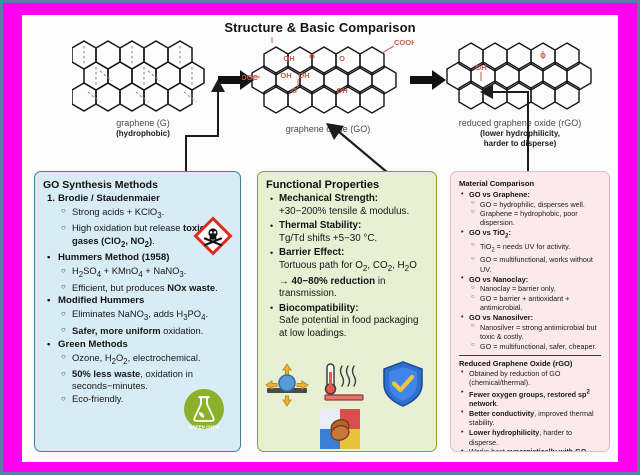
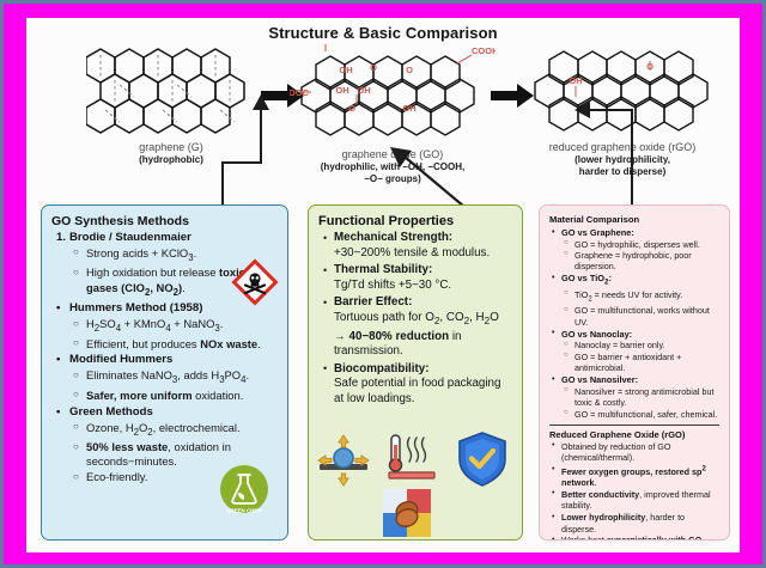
  Structure & Basic Comparison
  graphene (G)
  (hydrophobic)
  OH
  O
  O
  OH
  OH
  O
  OH
  COOH
  OOC
  graphene oe (GO)
+ (hydrophilic, with −OH, −COOH,
+ −O− groups)
  OH
  O
  reduced graphene oxide (rGO)
  (lower hydrophilicity,
  harder to dsperse)
  GO Synthesis Methods
  1.
  Brodie / Staudenmaier
  ○
  Strong acids + KClO3.
  ○
  High oxidation but release toxi gases (ClO2, NO2).
  •
  Hummers Method (1958)
  ○
  H2SO4 + KMnO4 + NaNO3.
  ○
  Efficient, but produces NOx waste.
  •
  Modified Hummers
  ○
  Eliminates NaNO3, adds H3PO4.
  ○
  Safer, more uniform oxidation.
  •
  Green Methods
  ○
  Ozone, H2O2, electrochemical.
  ○
  50% less waste, oxidation in seconds−minutes.
  ○
  Eco-friendly.
  Functional Properties
  •
  Mechanical Strength:
  +30−200% tensile & modulus.
  •
  Thermal Stability:
  Tg/Td shifts +5−30 °C.
  •
  Barrier Effect:
  Tortuous path for O2, CO2, H2O → 40−80% reduction in transmission.
  •
  Biocompatibility:
  Safe potential in food packaging at low loadings.
  Material Comparison
  GO vs Graphene:
  GO = hydrophilic, disperses well.
  Graphene = hydrophobic, poor dispersion.
  GO vs TiO :
  TiO = needs UV for activity.
  GO = multifunctional, works without UV.
  GO vs Nanoclay:
  Nanoclay = barrier only.
  GO = barrier + antioxidant + antimicrobial.
  GO vs Nanosilver:
  Nanosilver = strong antimicrobial but toxic & costly.
- GO = multifunctional, safer, cheaper.
+ GO = multifunctional, safer, chemical.
  Reduced Graphene Oxide (rGO)
  Obtained by reduction of GO (chemical/thermal).
  Fewer oxygen groups, restored sp network.
  Better conductivity, improved thermal stability.
  Lower hydrophilicity, harder to disperse.
